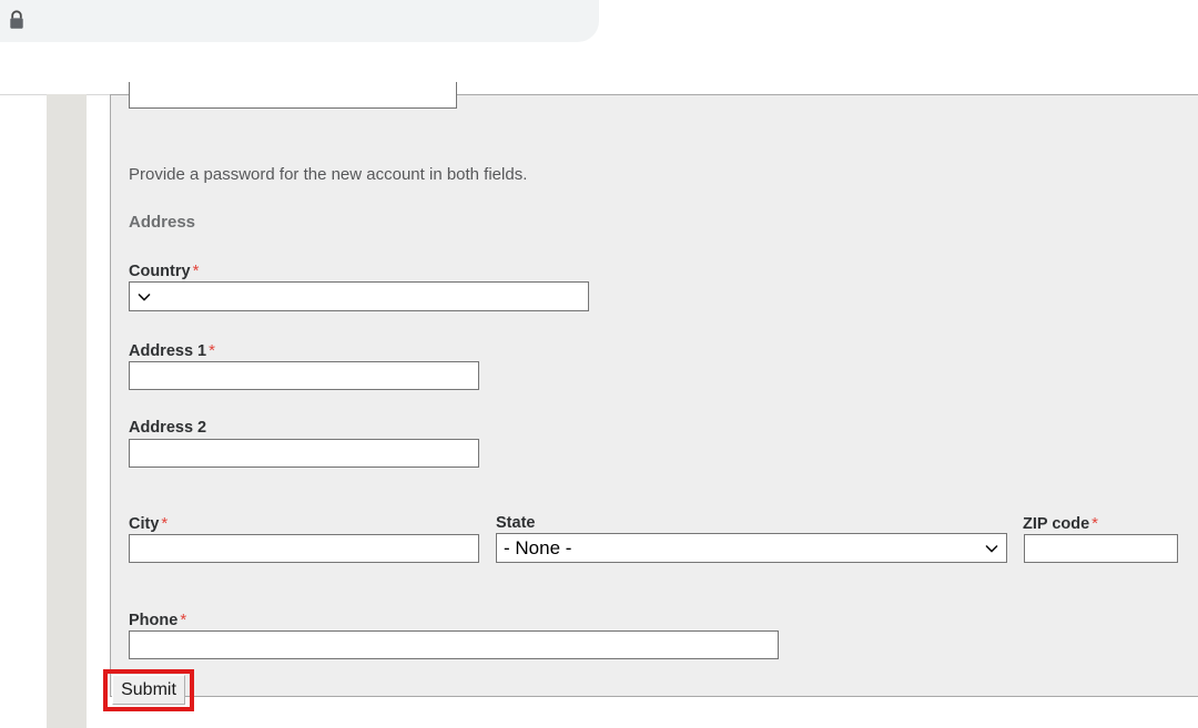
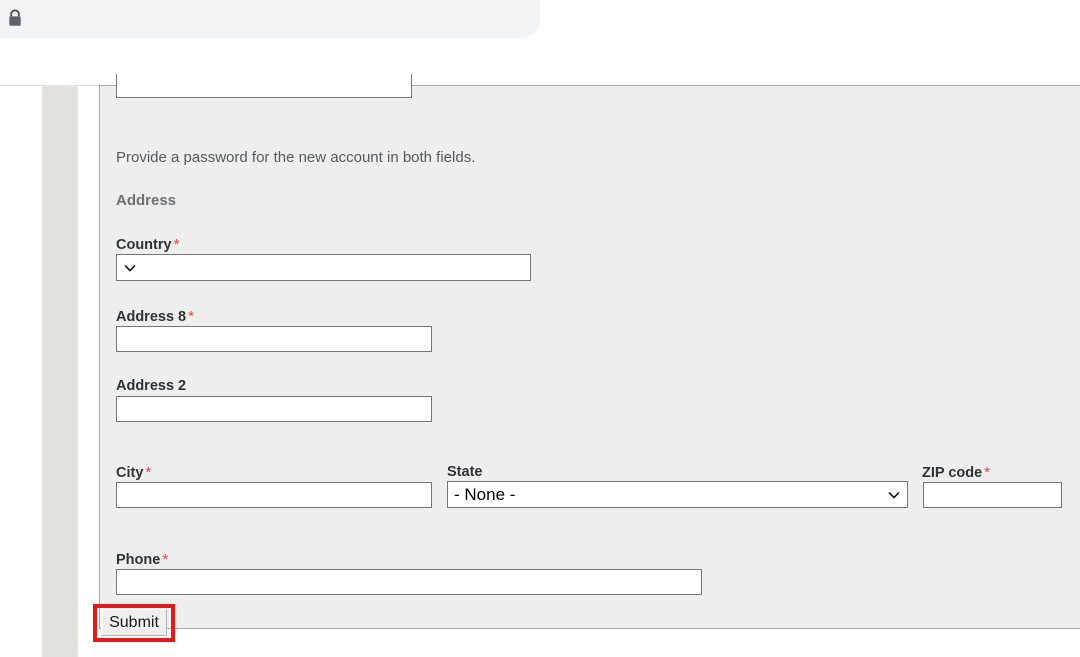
  Provide a password for the new account in both fields.
  Address
  Country *
- Address 1 *
+ Address 8 *
  Address 2
  City *
  State
  - None -
  ZIP code *
  Phone *
  Submit
